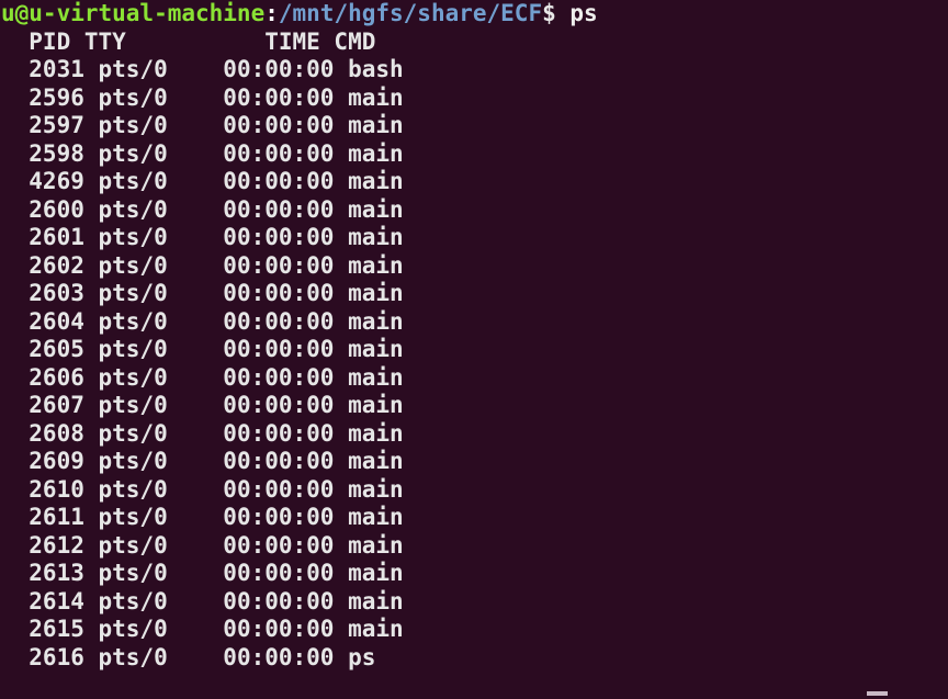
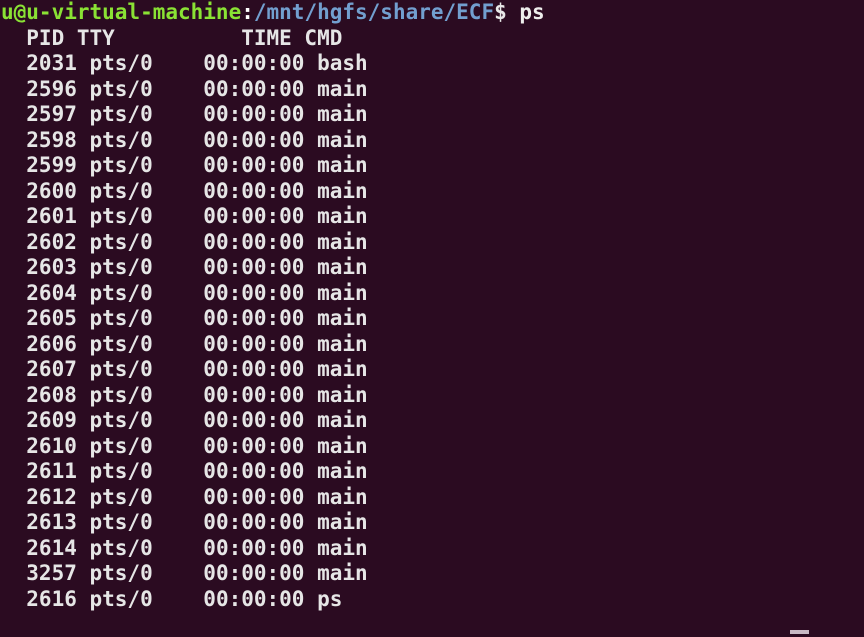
  u@u-virtual-machine:/mnt/hgfs/share/ECF$ ps
  PID TTY TIME CMD
  2031 pts/0 00:00:00 bash
  2596 pts/0 00:00:00 main
  2597 pts/0 00:00:00 main
  2598 pts/0 00:00:00 main
- 4269 pts/0 00:00:00 main
+ 2599 pts/0 00:00:00 main
  2600 pts/0 00:00:00 main
  2601 pts/0 00:00:00 main
  2602 pts/0 00:00:00 main
  2603 pts/0 00:00:00 main
  2604 pts/0 00:00:00 main
  2605 pts/0 00:00:00 main
  2606 pts/0 00:00:00 main
  2607 pts/0 00:00:00 main
  2608 pts/0 00:00:00 main
  2609 pts/0 00:00:00 main
  2610 pts/0 00:00:00 main
  2611 pts/0 00:00:00 main
  2612 pts/0 00:00:00 main
  2613 pts/0 00:00:00 main
  2614 pts/0 00:00:00 main
- 2615 pts/0 00:00:00 main
+ 3257 pts/0 00:00:00 main
  2616 pts/0 00:00:00 ps
